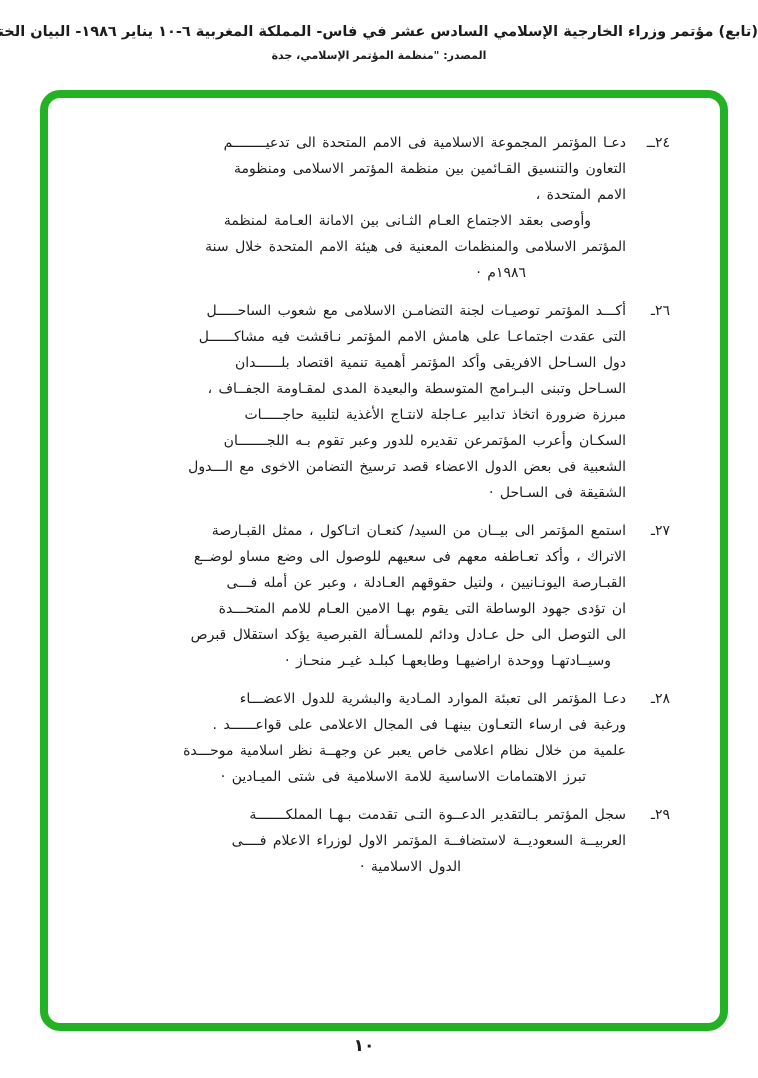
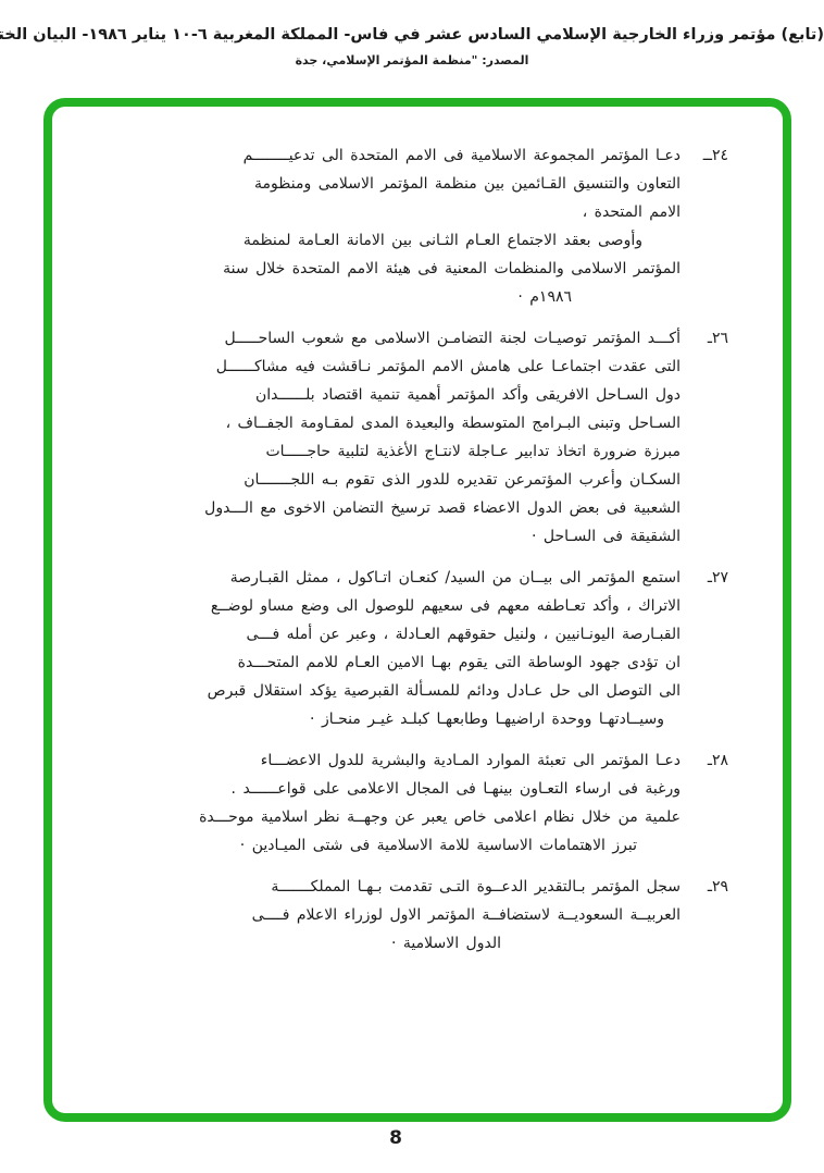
  (تابع) مؤتمر وزراء الخارجية الإسلامي السادس عشر في فاس- المملكة المغربية ٦-١٠ يناير ١٩٨٦- البيان الخت
  المصدر: "منظمة المؤتمر الإسلامي، جدة
  ٢٤ــ
  دعـا المؤتمر المجموعة الاسلامية فى الامم المتحدة الى تدعيــــــــم
  التعاون والتنسيق القـائمين بين منظمة المؤتمر الاسلامى ومنظومة
  الامم المتحدة ،
  وأوصى بعقد الاجتماع العـام الثـانى بين الامانة العـامة لمنظمة
  المؤتمر الاسلامى والمنظمات المعنية فى هيئة الامم المتحدة خلال سنة
  ١٩٨٦م ·
  ٢٦ـ
  أكـــد المؤتمر توصيـات لجنة التضامـن الاسلامى مع شعوب الساحـــــل
  التى عقدت اجتماعـا على هامش الامم المؤتمر نـاقشت فيه مشاكــــــل
  دول السـاحل الافريقى وأكد المؤتمر أهمية تنمية اقتصاد بلــــــدان
  السـاحل وتبنى البـرامج المتوسطة والبعيدة المدى لمقـاومة الجفــاف ،
  مبرزة ضرورة اتخاذ تدابير عـاجلة لانتـاج الأغذية لتلبية حاجـــــات
- السكـان وأعرب المؤتمرعن تقديره للدور وعبر تقوم بـه اللجـــــــان
+ السكـان وأعرب المؤتمرعن تقديره للدور الذى تقوم بـه اللجـــــــان
  الشعبية فى بعض الدول الاعضاء قصد ترسيخ التضامن الاخوى مع الـــدول
  الشقيقة فى السـاحل ·
  ٢٧ـ
  استمع المؤتمر الى بيــان من السيد/ كنعـان اتـاكول ، ممثل القبـارصة
  الاتراك ، وأكد تعـاطفه معهم فى سعيهم للوصول الى وضع مساو لوضــع
  القبـارصة اليونـانيين ، ولنيل حقوقهم العـادلة ، وعبر عن أمله فـــى
  ان تؤدى جهود الوساطة التى يقوم بهـا الامين العـام للامم المتحـــدة
  الى التوصل الى حل عـادل ودائم للمسـألة القبرصية يؤكد استقلال قبرص
  وسيــادتهـا ووحدة اراضيهـا وطابعهـا كبلـد غيـر منحـاز ·
  ٢٨ـ
  دعـا المؤتمر الى تعبئة الموارد المـادية والبشرية للدول الاعضـــاء
  ورغبة فى ارساء التعـاون بينهـا فى المجال الاعلامى على قواعــــــد .
  علمية من خلال نظام اعلامى خاص يعبر عن وجهــة نظر اسلامية موحـــدة
  تبرز الاهتمامات الاساسية للامة الاسلامية فى شتى الميـادين ·
  ٢٩ـ
  سجل المؤتمر بـالتقدير الدعــوة التـى تقدمت بـهـا المملكـــــــة
  العربيــة السعوديــة لاستضافــة المؤتمر الاول لوزراء الاعلام فــــى
  الدول الاسلامية ·
- ١٠
+ 8
